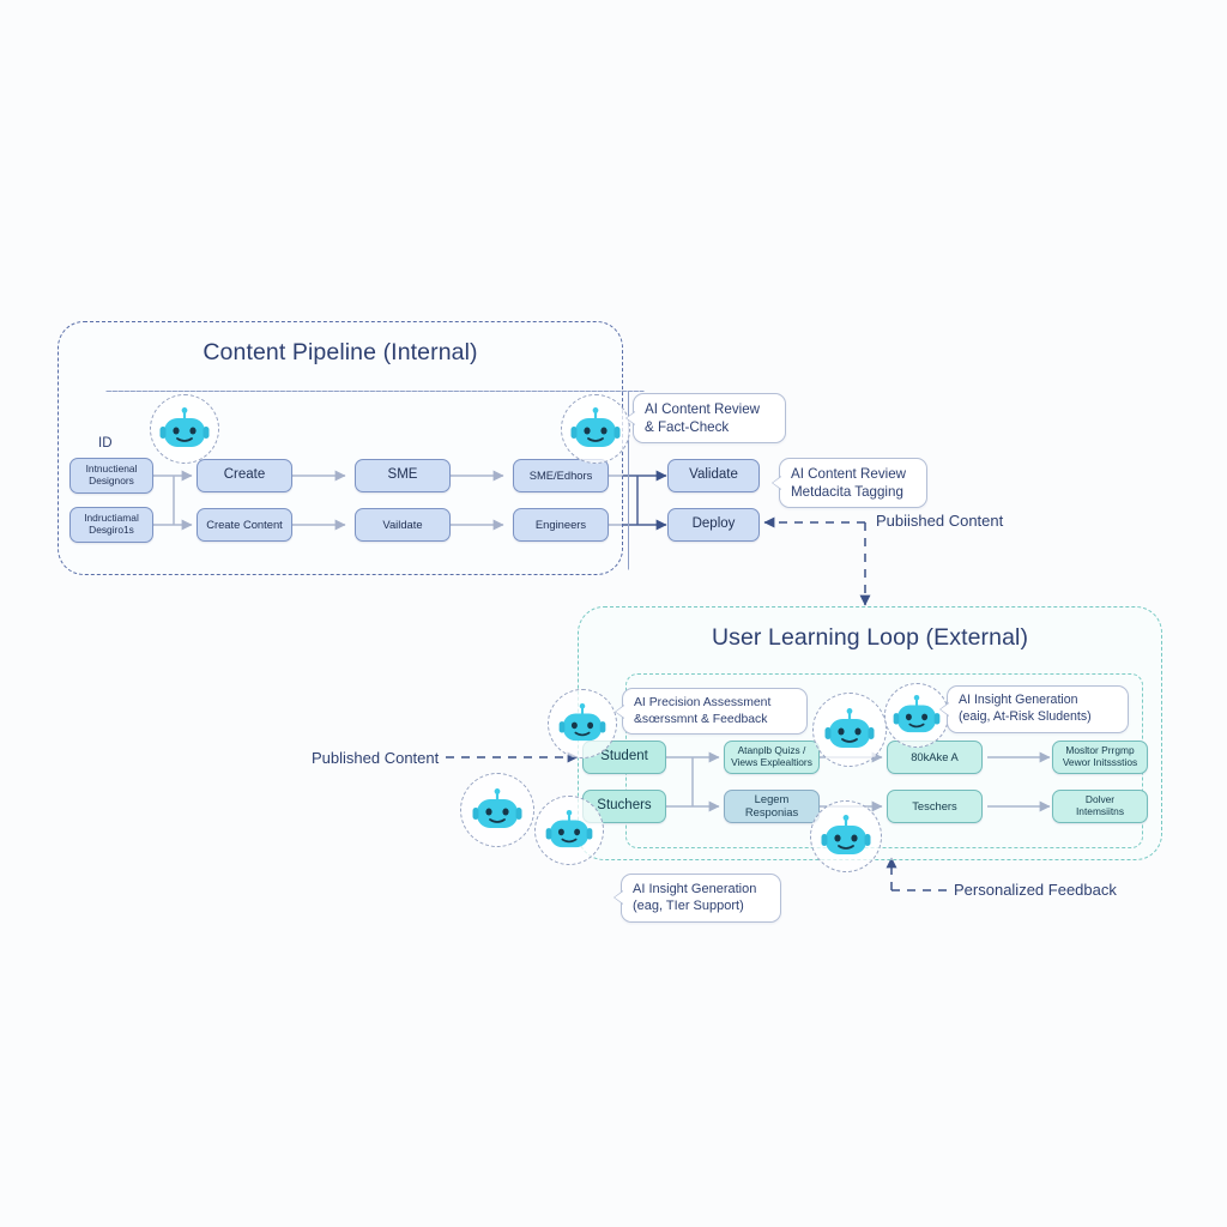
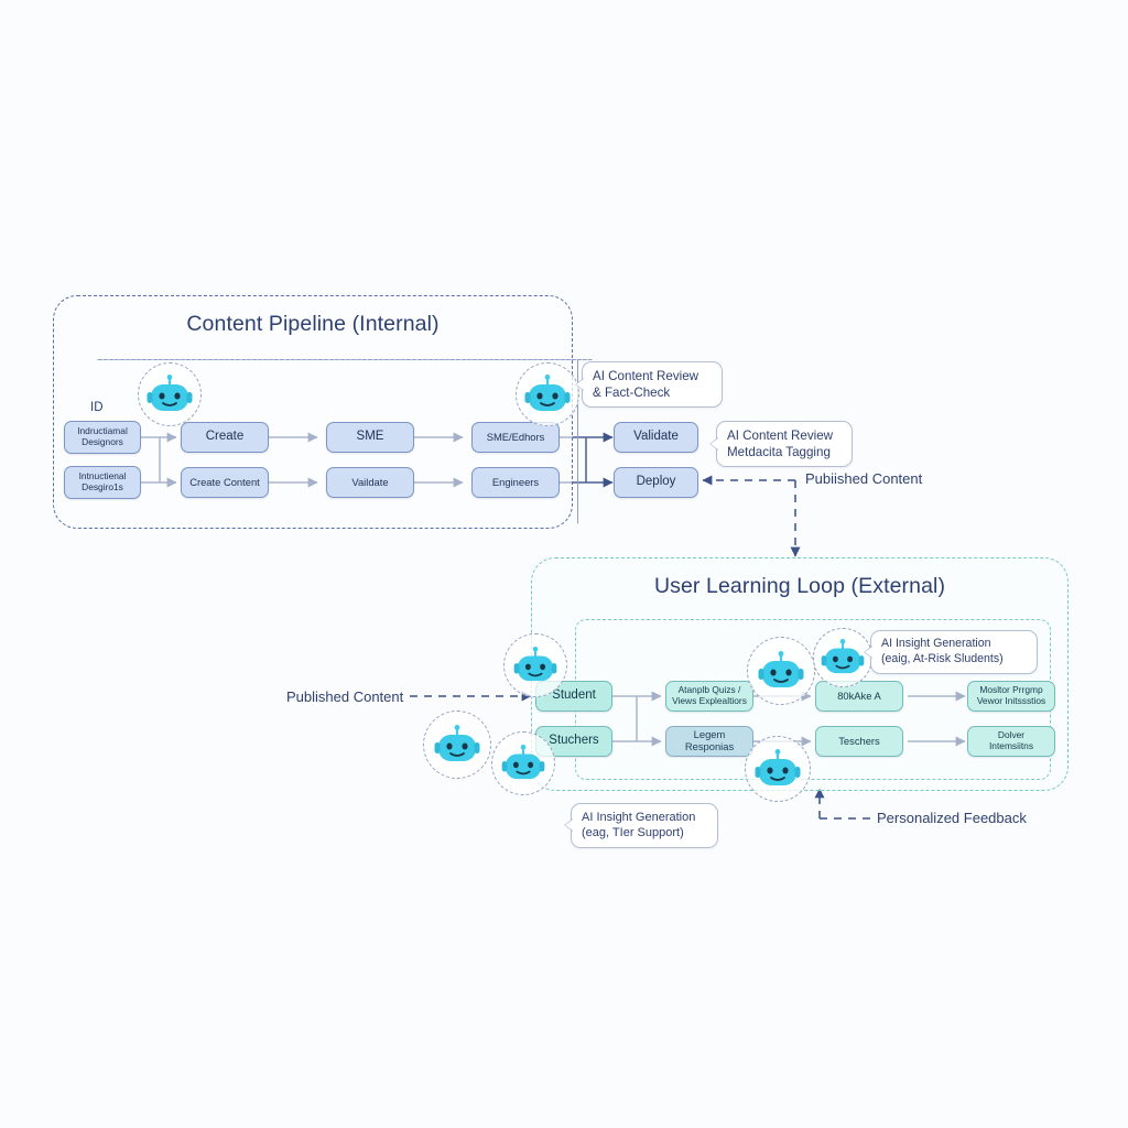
  Content Pipeline (Internal)
  ID
- Intnuctienal
+ Indructiamal
  Designors
- Indructiamal
+ Intnuctienal
  Desgiro1s
  Create
  SME
  SME/Edhors
  Validate
  Create Content
  Vaildate
  Engineers
  Deploy
  AI Content Review
  & Fact-Check
  AI Content Review
  Metdacita Tagging
  Pubiished Content
  User Learning Loop (External)
  Student
  Stuchers
  Atanplb Quizs /
  Views Explealtiors
  80kAke A
  Mosltor Prrgmp
  Vewor Initssstios
  Legem Responias
  Teschers
  Dolver
  Intemsiitns
- AI Precision Assessment
- &sœrssmnt & Feedback
  AI Insight Generation
  (eaig, At-Risk Sludents)
  AI Insight Generation
  (eag, TIer Support)
  Published Content
  Personalized Feedback
